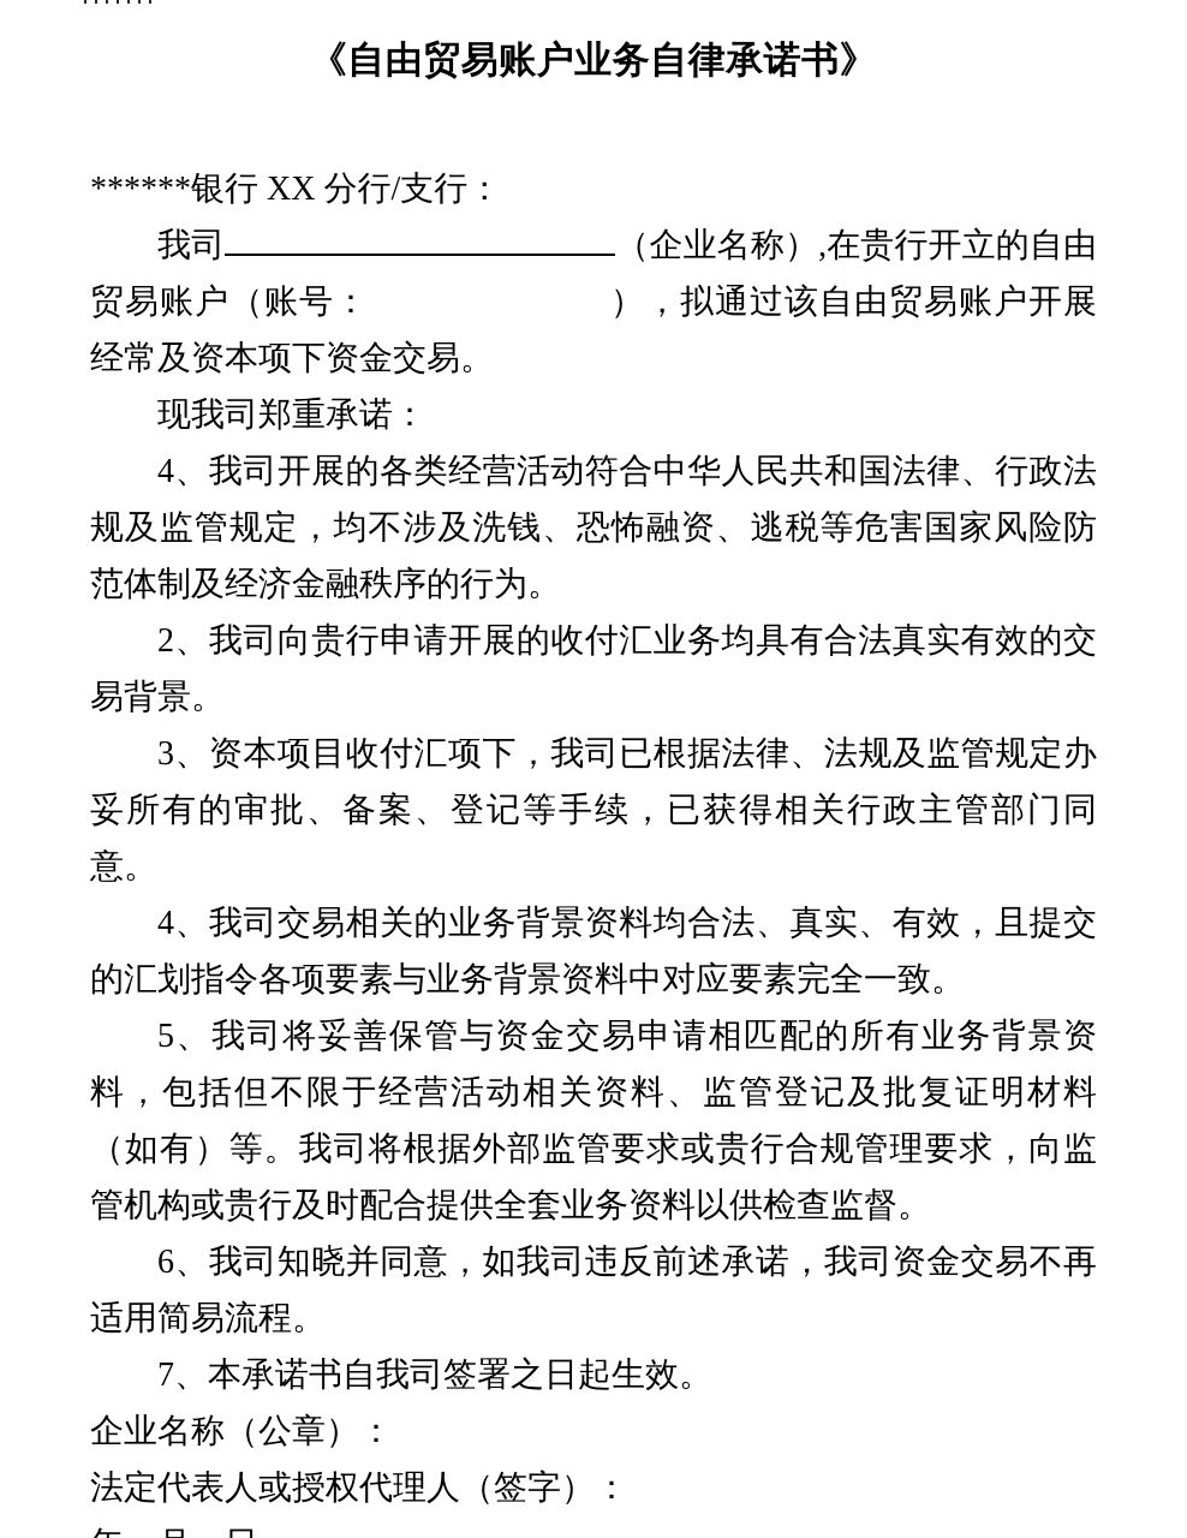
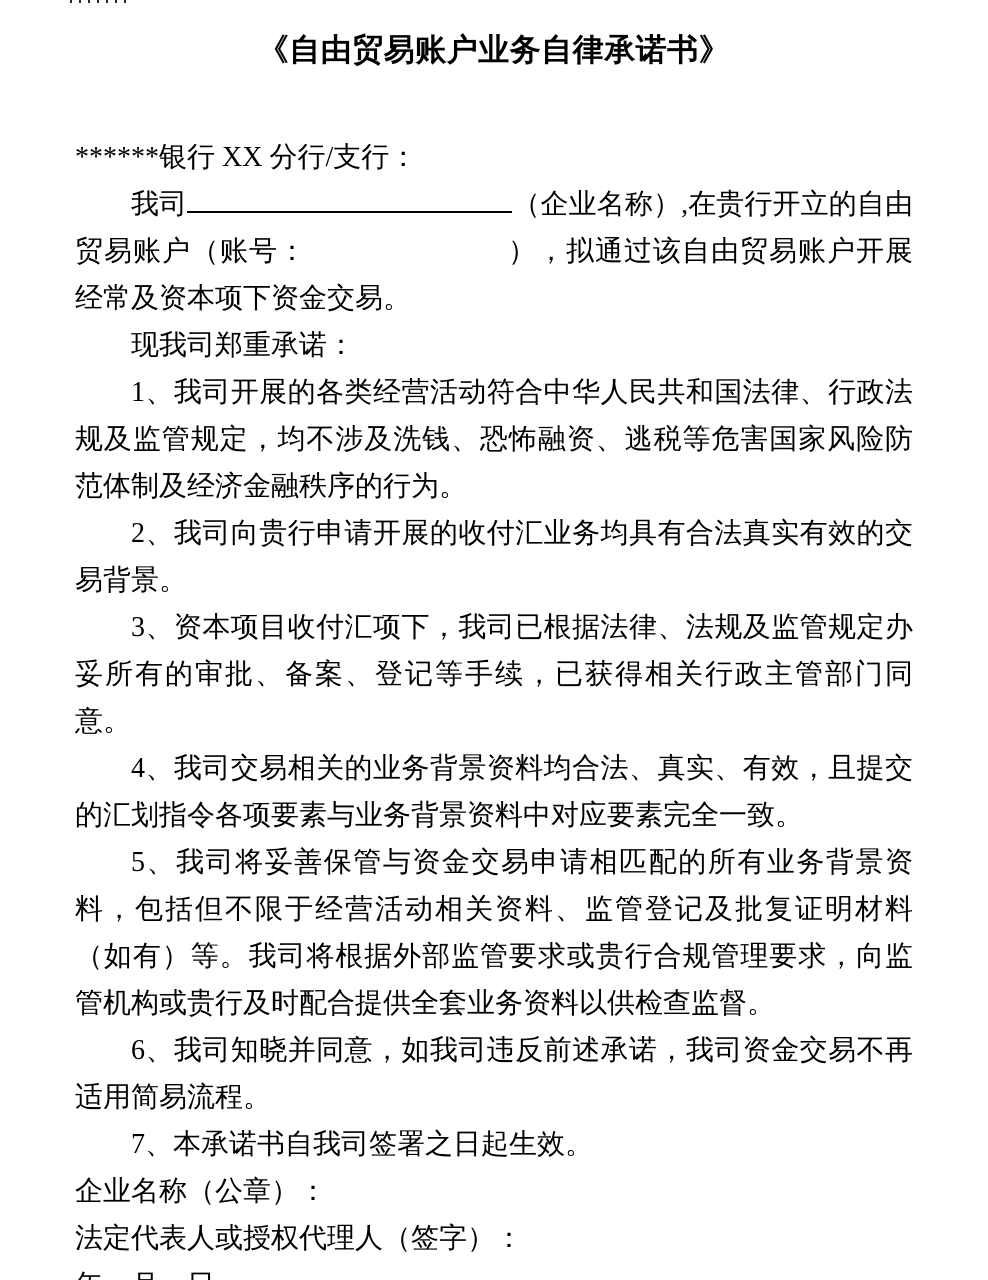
  《自由贸易账户业务自律承诺书》
  ******银行 XX 分行/支行：
  我司 （企业名称）,在贵行开立的自由贸易账户（账号： ），拟通过该自由贸易账户开展经常及资本项下资金交易。
  现我司郑重承诺：
- 4、我司开展的各类经营活动符合中华人民共和国法律、行政法规及监管规定，均不涉及洗钱、恐怖融资、逃税等危害国家风险防范体制及经济金融秩序的行为。
+ 1、我司开展的各类经营活动符合中华人民共和国法律、行政法规及监管规定，均不涉及洗钱、恐怖融资、逃税等危害国家风险防范体制及经济金融秩序的行为。
  2、我司向贵行申请开展的收付汇业务均具有合法真实有效的交易背景。
  3、资本项目收付汇项下，我司已根据法律、法规及监管规定办妥所有的审批、备案、登记等手续，已获得相关行政主管部门同意。
  4、我司交易相关的业务背景资料均合法、真实、有效，且提交的汇划指令各项要素与业务背景资料中对应要素完全一致。
  5、我司将妥善保管与资金交易申请相匹配的所有业务背景资料，包括但不限于经营活动相关资料、监管登记及批复证明材料（如有）等。我司将根据外部监管要求或贵行合规管理要求，向监管机构或贵行及时配合提供全套业务资料以供检查监督。
  6、我司知晓并同意，如我司违反前述承诺，我司资金交易不再适用简易流程。
  7、本承诺书自我司签署之日起生效。
  企业名称（公章）：
  法定代表人或授权代理人（签字）：
